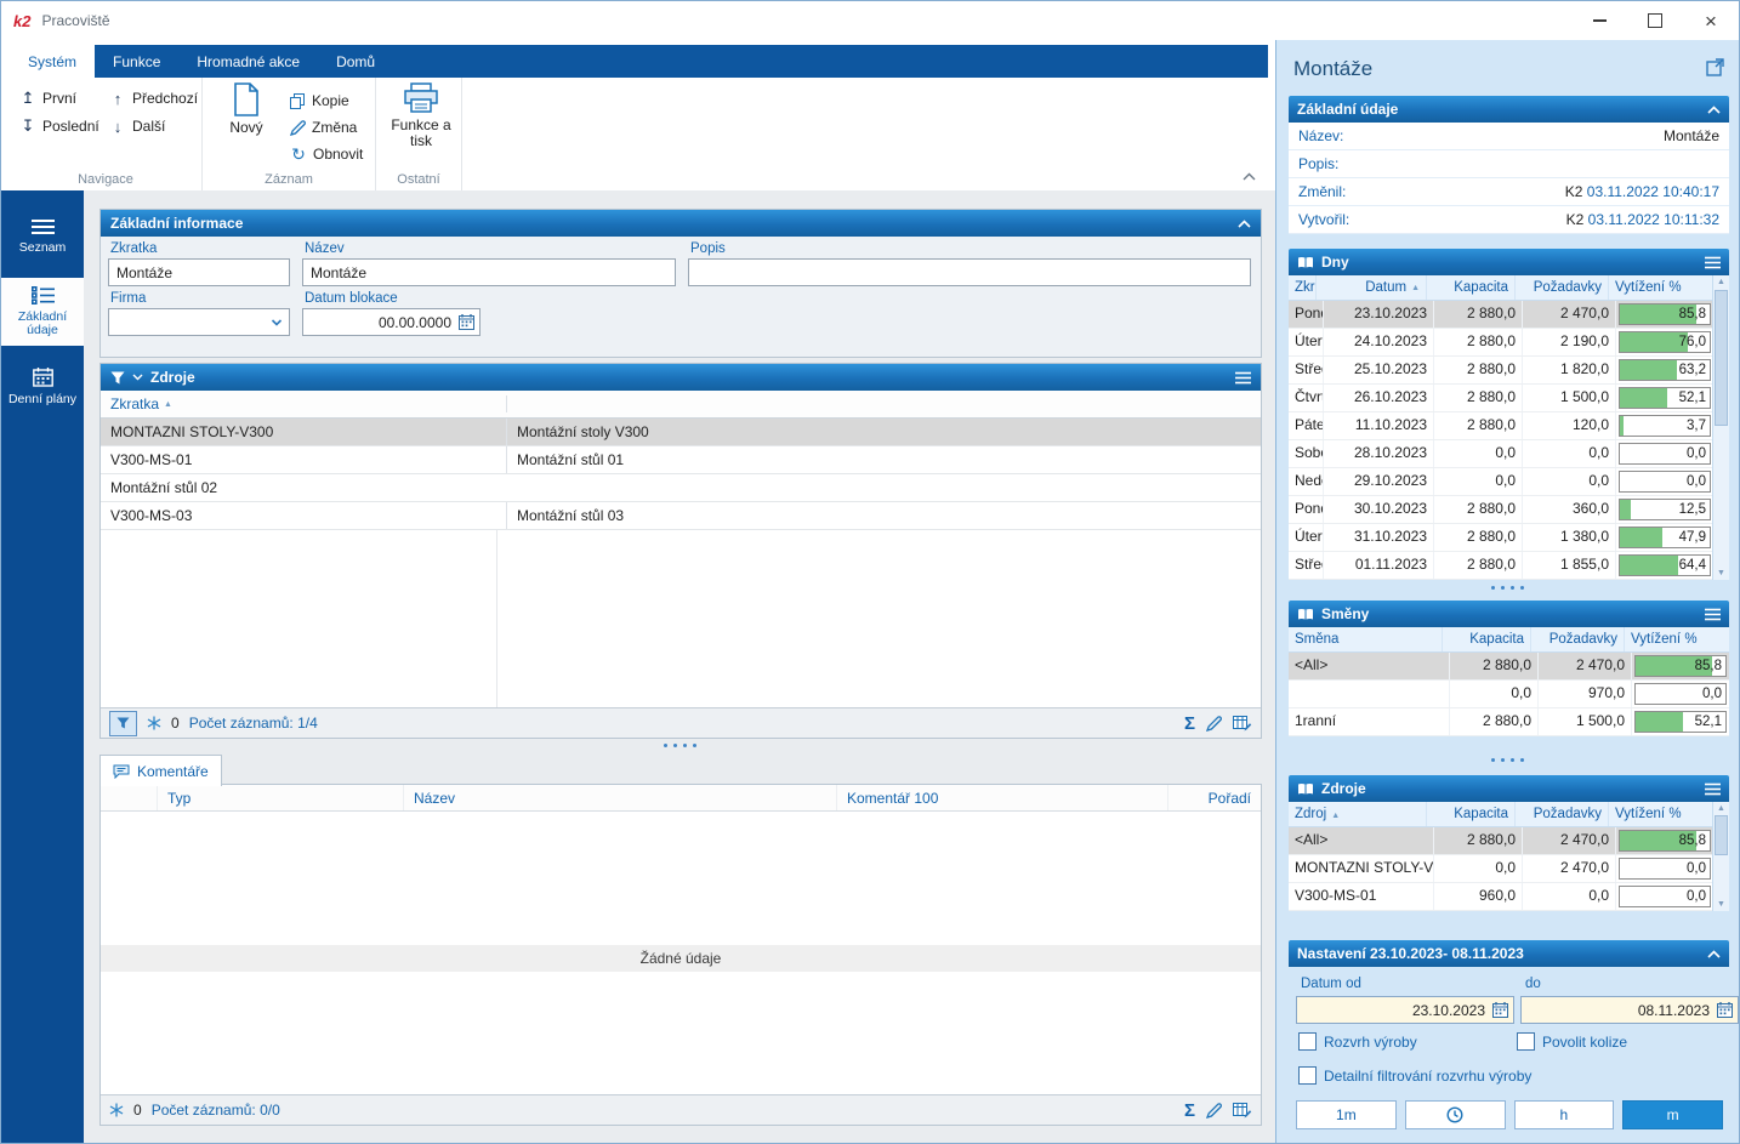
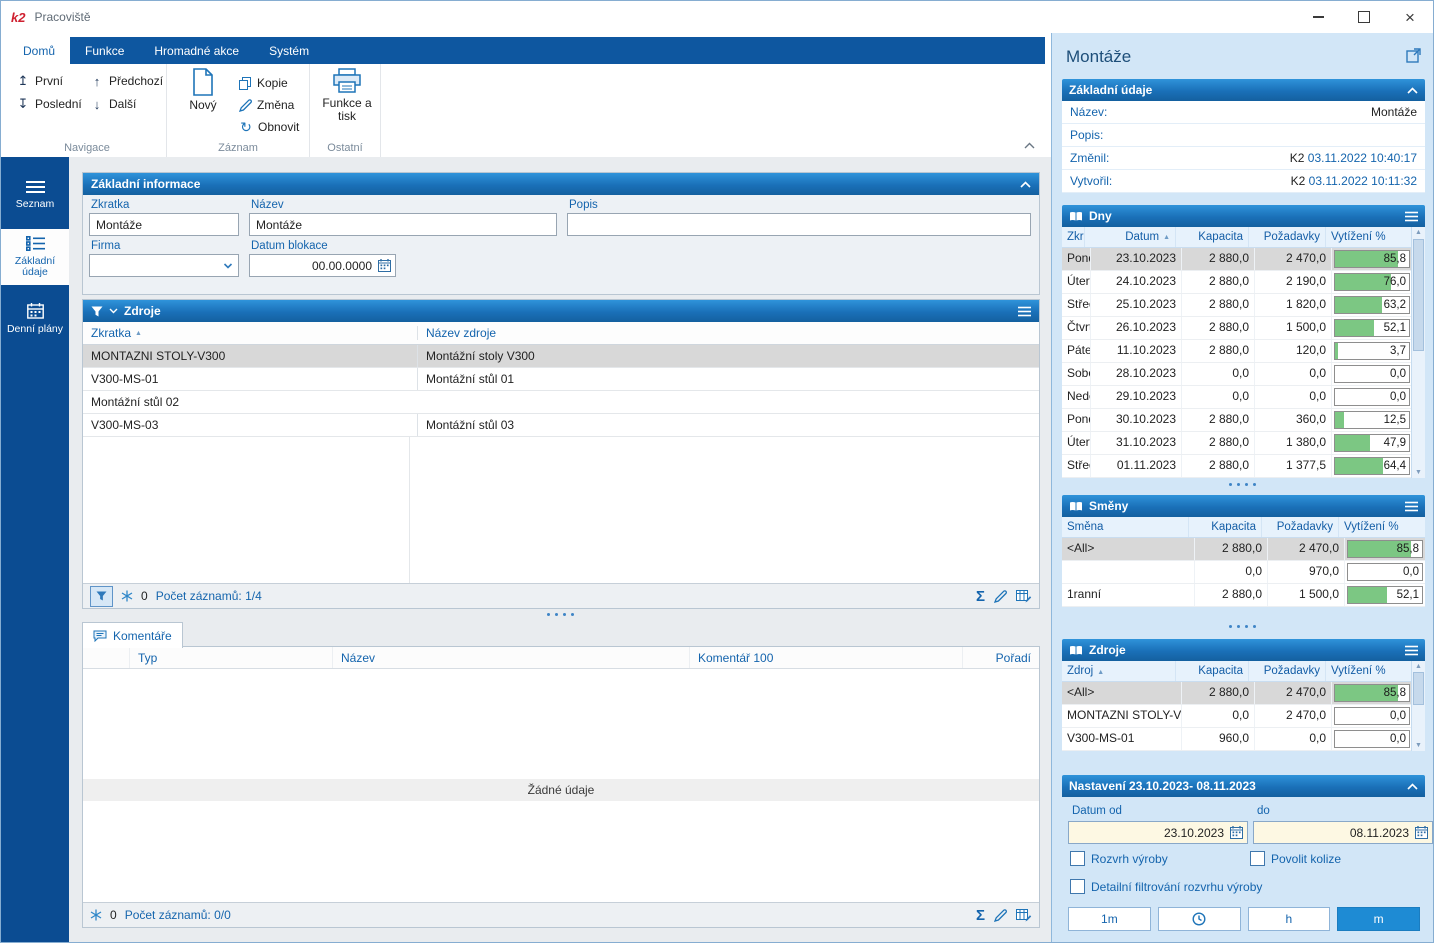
  k2
  Pracoviště
  ×
- Systém
+ Domů
  Funkce
  Hromadné akce
- Domů
+ Systém
  ↥
  První
  ↑
  Předchozí
  ↧
  Poslední
  ↓
  Další
  Navigace
  Nový
  Kopie
  Změna
  ↻
  Obnovit
  Záznam
  Funkce a tisk
  Ostatní
  Seznam
  Základní údaje
  Denní plány
  Základní informace
  Zkratka
  Montáže
  Název
  Montáže
  Popis
  Firma
  Datum blokace
  00.00.0000
  Zdroje
  Zkratka
+ Název zdroje
  MONTAZNI STOLY-V300
  Montážní stoly V300
  V300-MS-01
  Montážní stůl 01
  Montážní stůl 02
  V300-MS-03
  Montážní stůl 03
  0
  Počet záznamů: 1/4
  Σ
  Komentáře
  Typ
  Název
  Komentář 100
  Pořadí
  Žádné údaje
  0
  Počet záznamů: 0/0
  Σ
  Montáže
  Základní údaje
  Název:
  Montáže
  Popis:
  Změnil:
  K2 03.11.2022 10:40:17
  Vytvořil:
  K2 03.11.2022 10:11:32
  Dny
  Datum
  Kapacita
  Požadavky
  Vytížení %
  23.10.2023
  2 880,0
  2 470,0
  85,8
  Úter
  24.10.2023
  2 880,0
  2 190,0
  76,0
  25.10.2023
  2 880,0
  1 820,0
  63,2
  26.10.2023
  2 880,0
  1 500,0
  52,1
  Páte
  11.10.2023
  2 880,0
  120,0
  3,7
  28.10.2023
  0,0
  0,0
  0,0
  29.10.2023
  0,0
  0,0
  0,0
  30.10.2023
  2 880,0
  360,0
  12,5
  Úter
  31.10.2023
  2 880,0
  1 380,0
  47,9
  01.11.2023
  2 880,0
- 1 855,0
+ 1 377,5
  64,4
  Směny
  Směna
  Kapacita
  Požadavky
  Vytížení %
  <All>
  2 880,0
  2 470,0
  85,8
  0,0
  970,0
  0,0
  1ranní
  2 880,0
  1 500,0
  52,1
  Zdroje
  Zdroj
  Kapacita
  Požadavky
  Vytížení %
  <All>
  2 880,0
  2 470,0
  85,8
  MONTAZNI STOLY-V
  0,0
  2 470,0
  0,0
  V300-MS-01
  960,0
  0,0
  0,0
  Nastavení 23.10.2023- 08.11.2023
  Datum od
  do
  23.10.2023
  08.11.2023
  Rozvrh výroby
  Povolit kolize
  Detailní filtrování rozvrhu výroby
  1m
  h
  m
